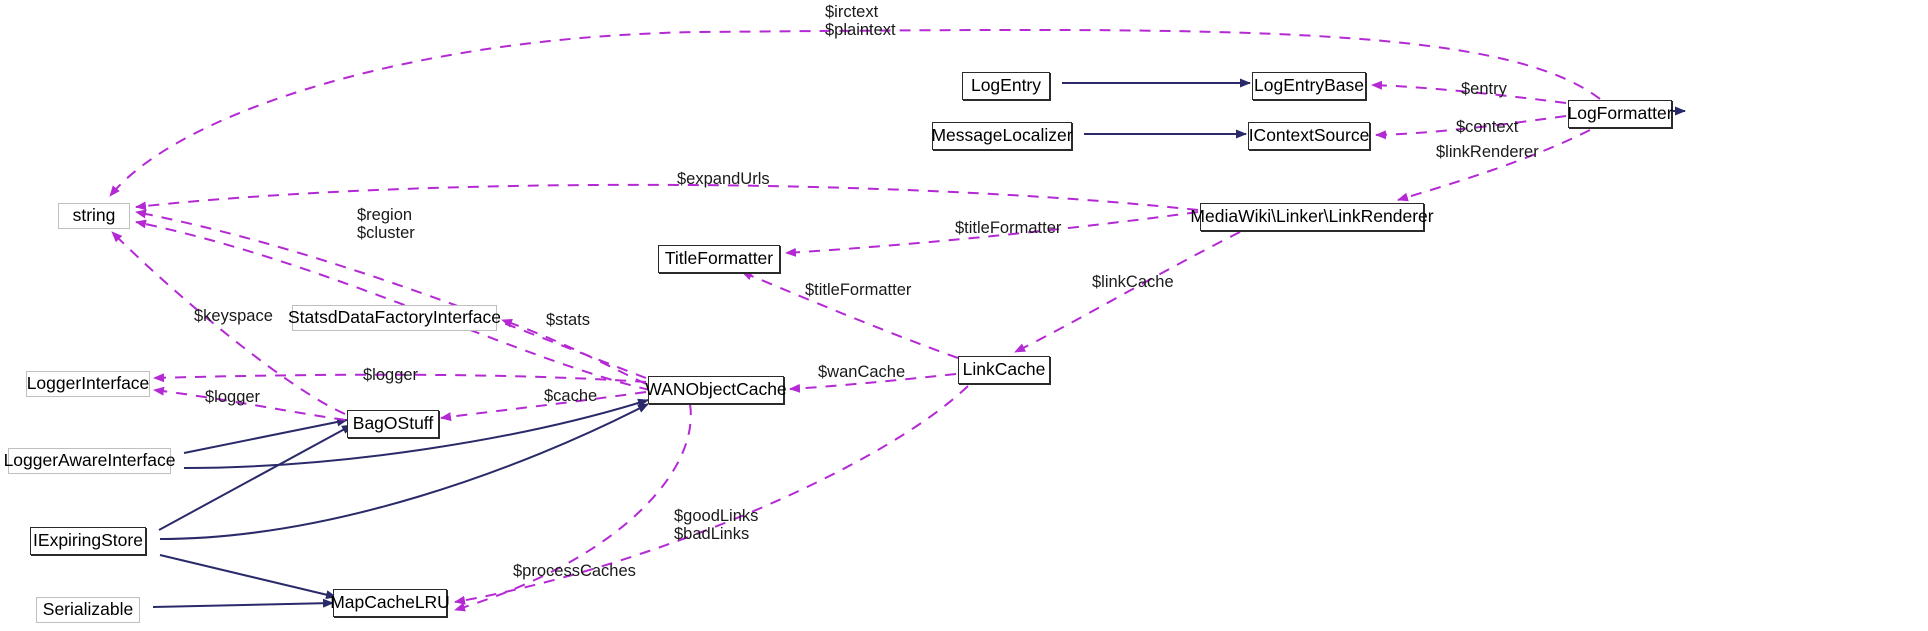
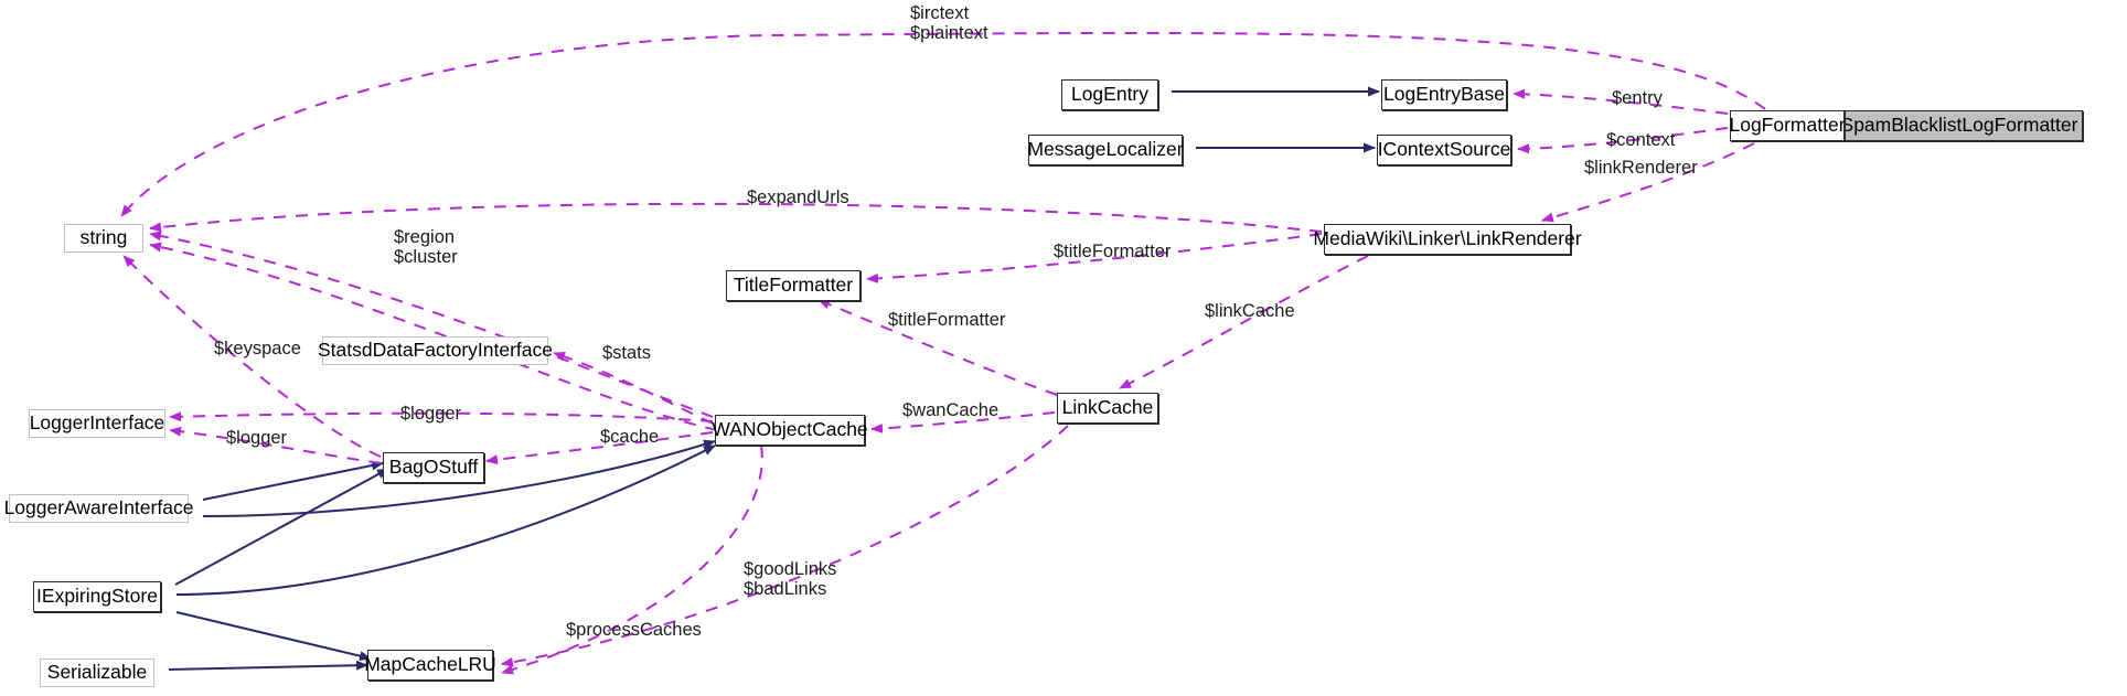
+ SpamBlacklistLogFormatter
  LogFormatter
  LogEntryBase
  LogEntry
  IContextSource
  MessageLocalizer
  MediaWiki\Linker\LinkRenderer
  string
  TitleFormatter
  StatsdDataFactoryInterface
  LoggerInterface
  WANObjectCache
  LinkCache
  BagOStuff
  LoggerAwareInterface
  IExpiringStore
  MapCacheLRU
  Serializable
  $irctext
  $plaintext
  $entry
  $context
  $linkRenderer
  $expandUrls
  $region
  $cluster
  $titleFormatter
  $linkCache
  $titleFormatter
  $keyspace
  $stats
  $logger
  $wanCache
  $logger
  $cache
  $goodLinks
  $badLinks
  $processCaches
